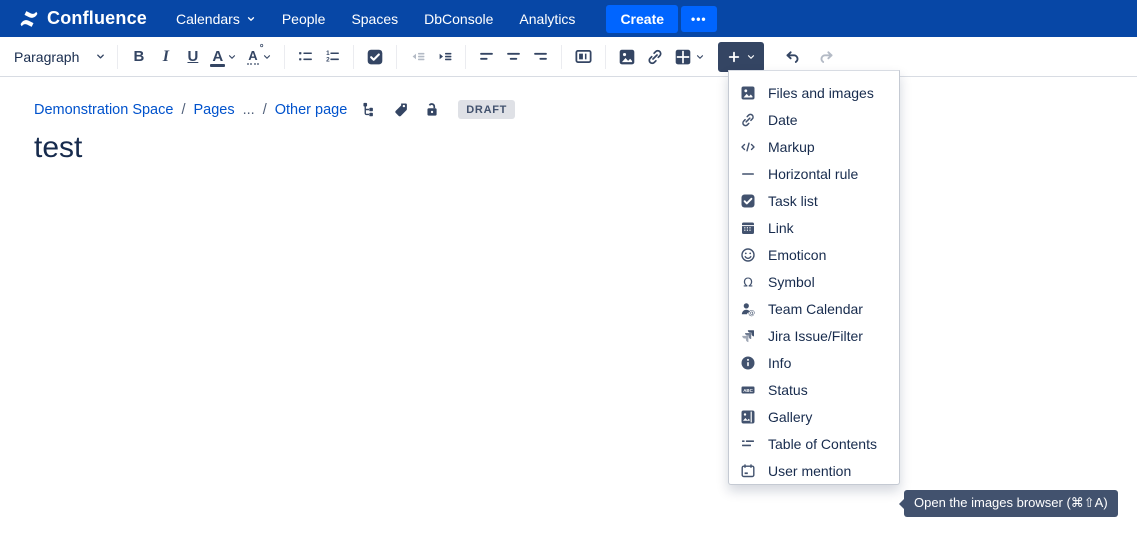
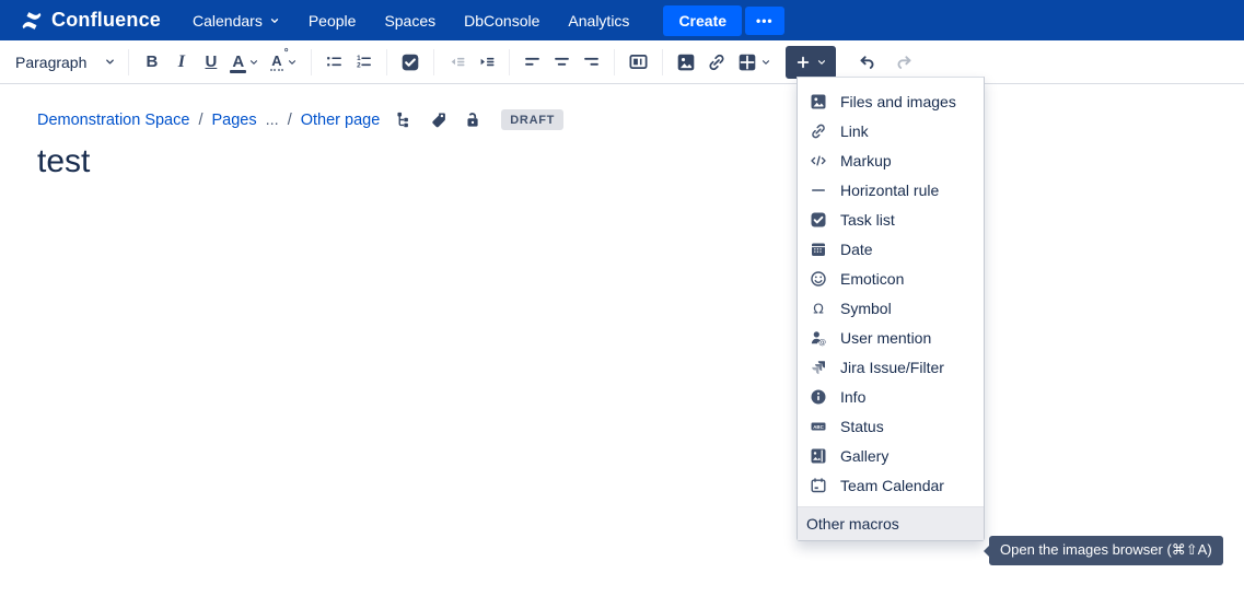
  Confluence
  Calendars
  People
  Spaces
  DbConsole
  Analytics
  Create
  •••
  Paragraph
  B
  I
  U
  A
  A
  Demonstration Space
  /
  Pages
  ...
  /
  Other page
  DRAFT
  test
  Files and images
- Date
+ Link
  Markup
  Horizontal rule
  Task list
- Link
+ Date
  Emoticon
  Ω
  Symbol
  @
- Team Calendar
+ User mention
  Jira Issue/Filter
  Info
  Status
  Gallery
- Table of Contents
- User mention
+ Team Calendar
+ Other macros
  Open the images browser (⌘⇧A)
